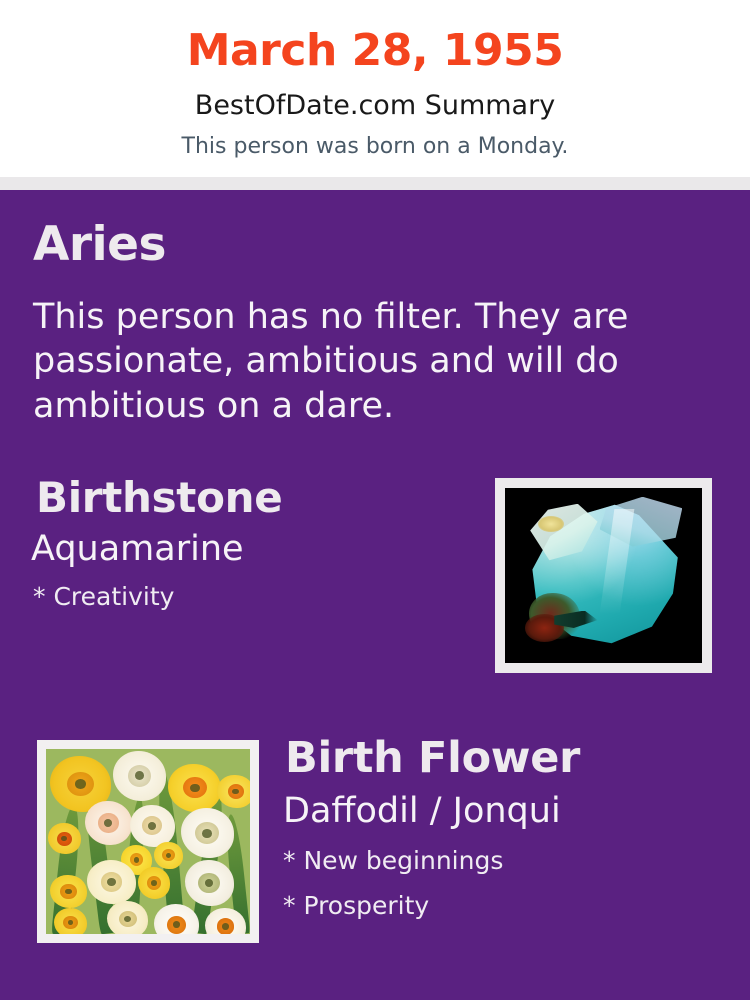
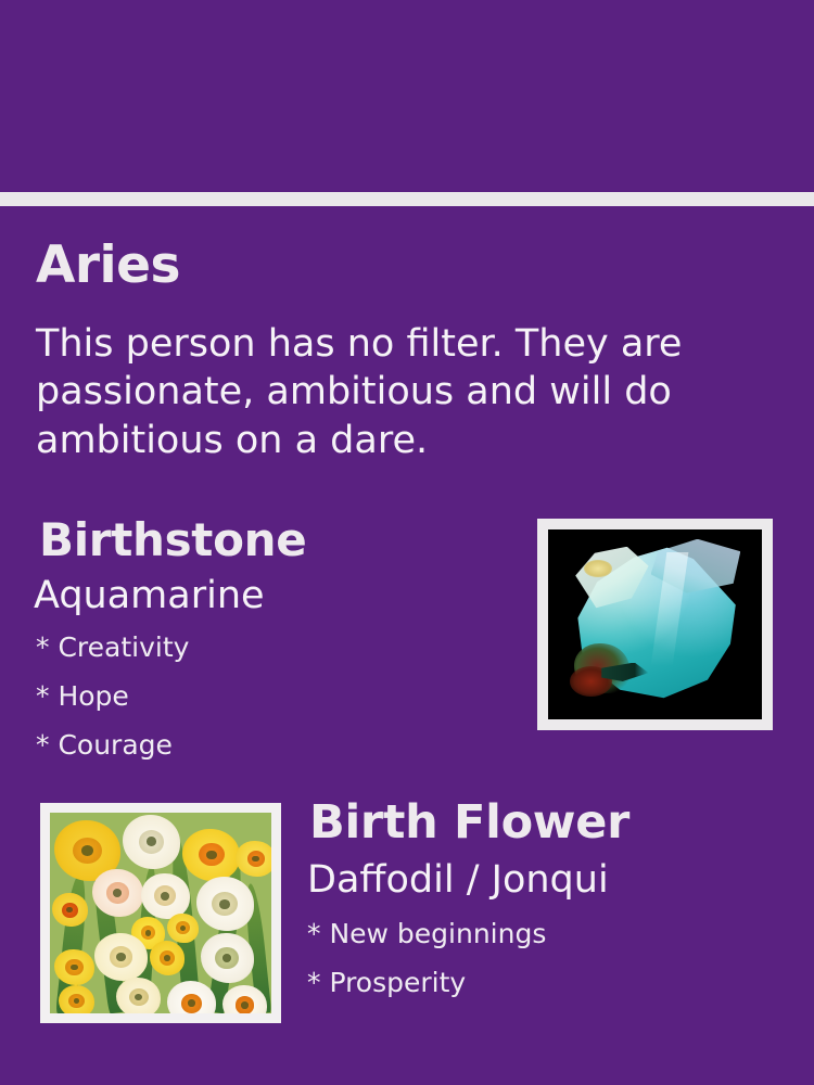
- March 28, 1955
- BestOfDate.com Summary
- This person was born on a Monday.
  Aries
  This person has no filter. They are passionate, ambitious and will do ambitious on a dare.
  Birthstone
  Aquamarine
  * Creativity
+ * Hope
+ * Courage
  Birth Flower
  Daffodil / Jonqui
  * New beginnings
  * Prosperity
